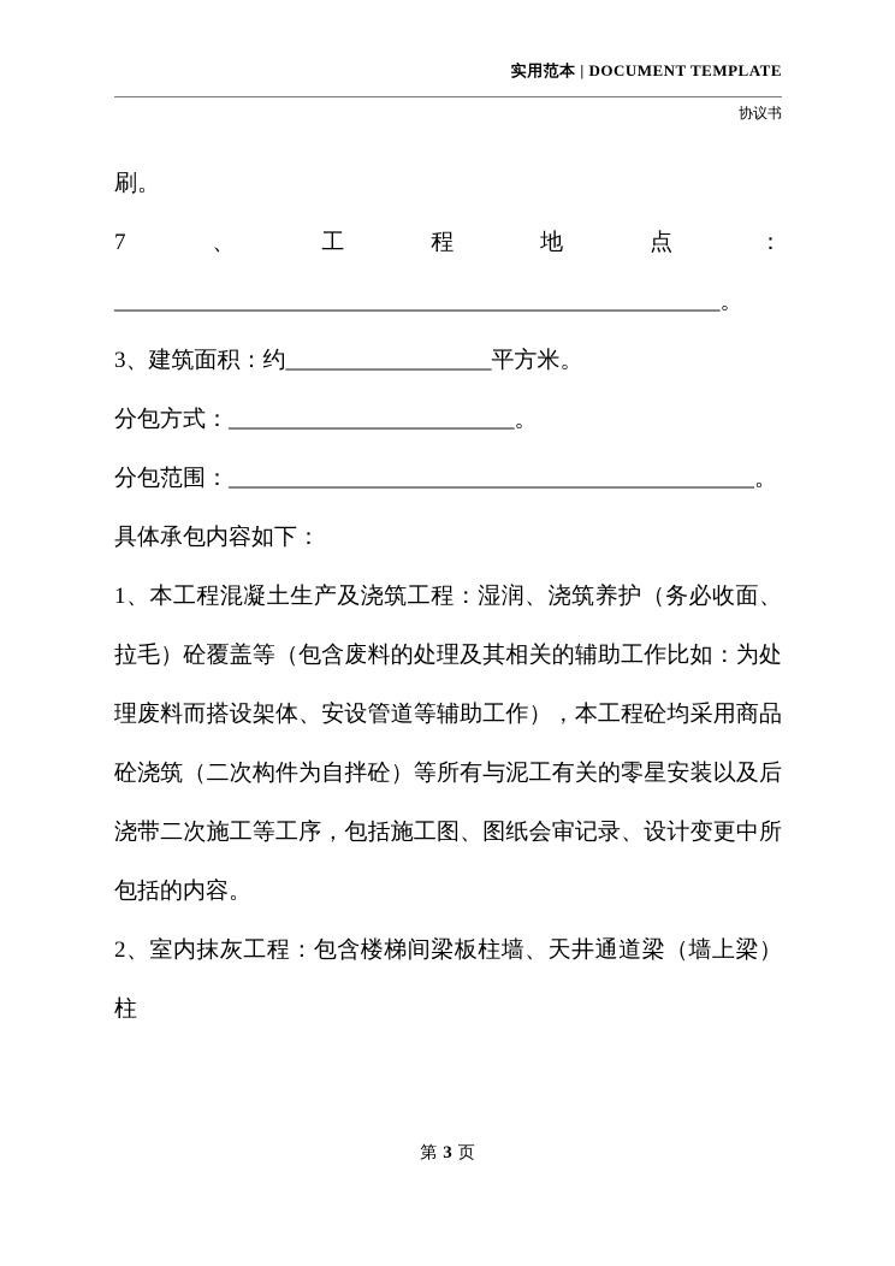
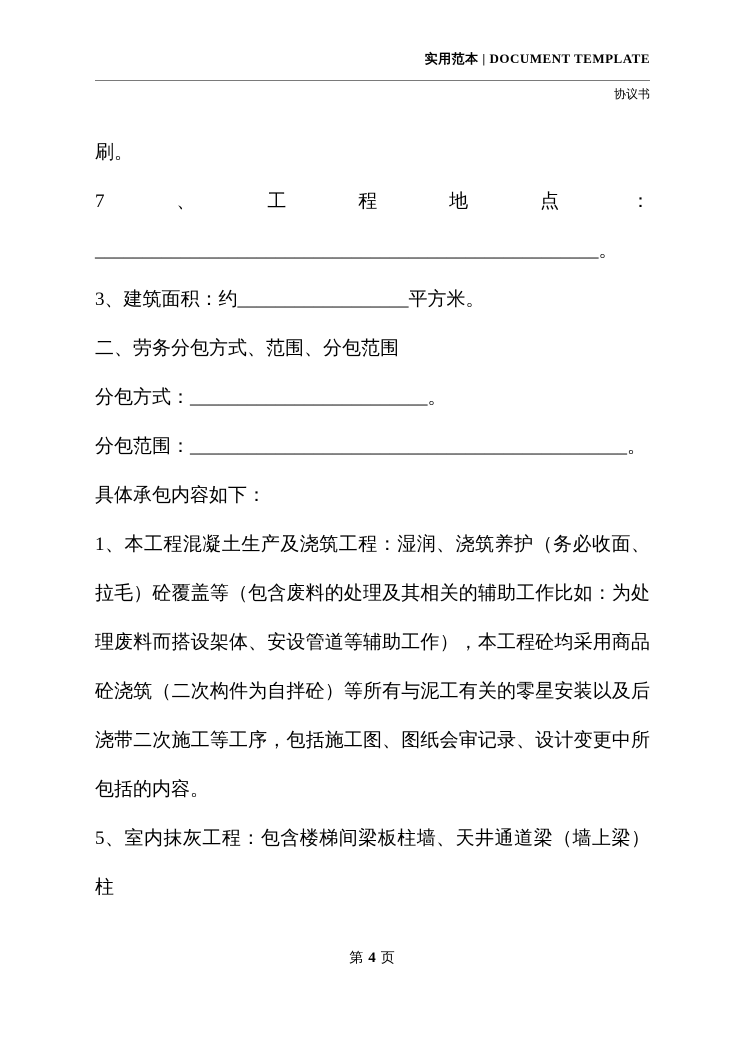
  实用范本 | DOCUMENT TEMPLATE
  协议书
  刷。
  7、工程地点：
  _____________________________________________________。
  3、建筑面积：约__________________平方米。
+ 二、劳务分包方式、范围、分包范围
  分包方式：_________________________。
  分包范围：______________________________________________。
  具体承包内容如下：
  1、本工程混凝土生产及浇筑工程：湿润、浇筑养护（务必收面、拉毛）砼覆盖等（包含废料的处理及其相关的辅助工作比如：为处理废料而搭设架体、安设管道等辅助工作），本工程砼均采用商品砼浇筑（二次构件为自拌砼）等所有与泥工有关的零星安装以及后浇带二次施工等工序，包括施工图、图纸会审记录、设计变更中所包括的内容。
- 2、室内抹灰工程：包含楼梯间梁板柱墙、天井通道梁（墙上梁）柱
+ 5、室内抹灰工程：包含楼梯间梁板柱墙、天井通道梁（墙上梁）柱
- 第 3 页
+ 第 4 页
